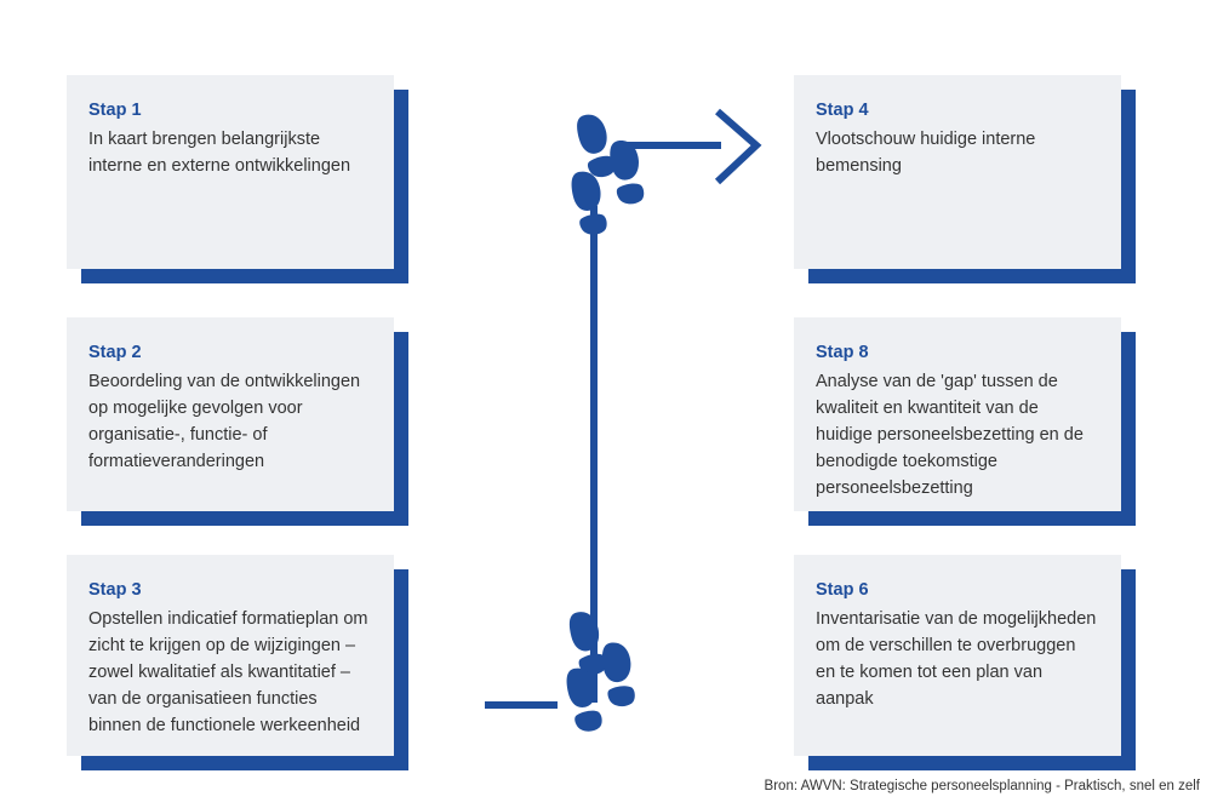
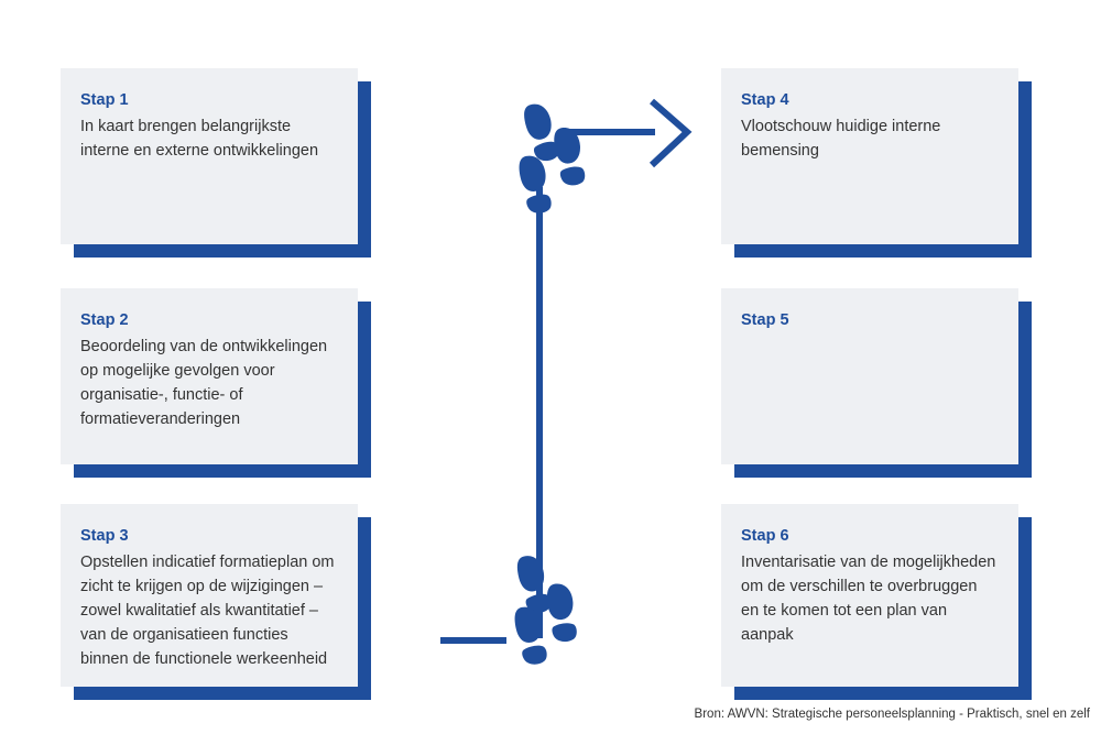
  Stap 1
  In kaart brengen belangrijkste interne en externe ontwikkelingen
  Stap 2
  Beoordeling van de ontwikkelingen op mogelijke gevolgen voor organisatie-, functie- of formatieveranderingen
  Stap 3
  Opstellen indicatief formatieplan om zicht te krijgen op de wijzigingen – zowel kwalitatief als kwantitatief – van de organisatieen functies binnen de functionele werkeenheid
  Stap 4
  Vlootschouw huidige interne bemensing
- Stap 8
+ Stap 5
- Analyse van de 'gap' tussen de kwaliteit en kwantiteit van de huidige personeelsbezetting en de benodigde toekomstige personeelsbezetting
  Stap 6
  Inventarisatie van de mogelijkheden om de verschillen te overbruggen en te komen tot een plan van aanpak
  Bron: AWVN: Strategische personeelsplanning - Praktisch, snel en zelf
